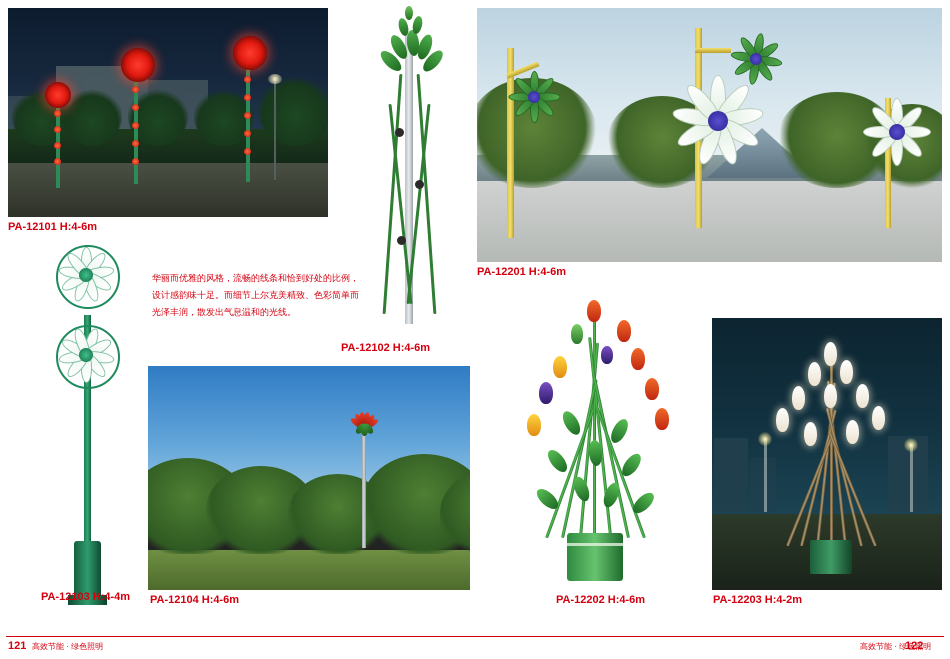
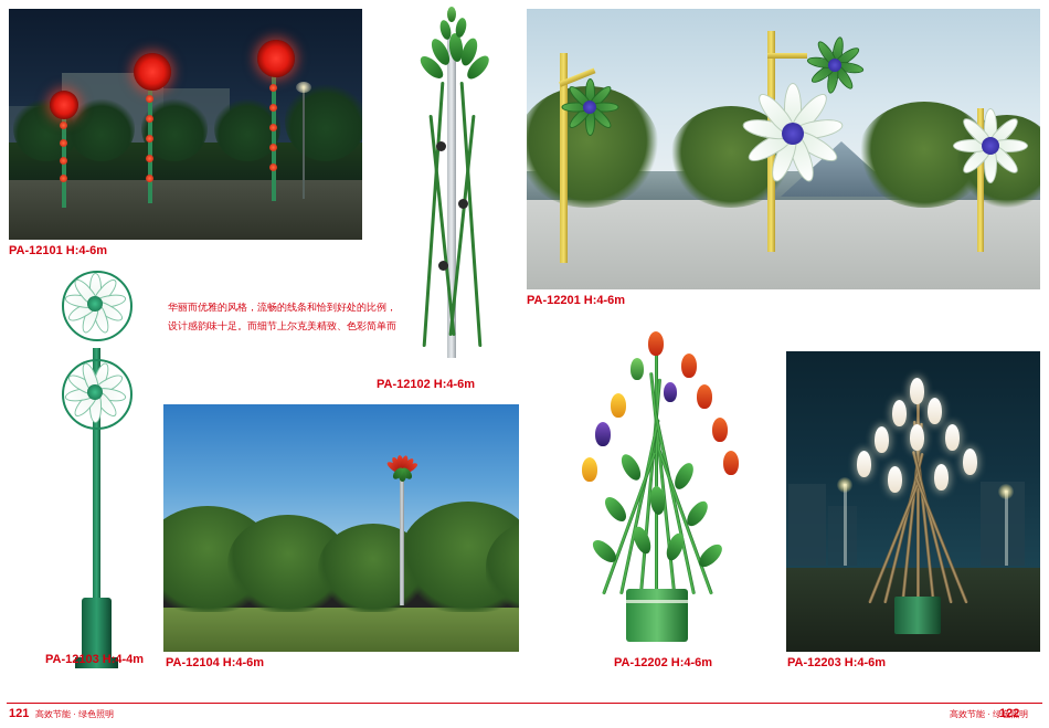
  PA-12101 H:4-6m
  华丽而优雅的风格，流畅的线条和恰到好处的比例
  设计感韵味十足。而细节上尔克美精致、色彩简单
- 光泽丰润，散发出气息温和的光线。
  PA-12102 H:4-6m
  PA-12201 H:4-6m
  PA-12103 H:4-4m
  PA-12104 H:4-6m
  PA-12202 H:4-6m
- PA-12203 H:4-2m
+ PA-12203 H:4-6m
  121
  高效节能 · 绿色照明
  高效节能 · 绿色照明
  122
